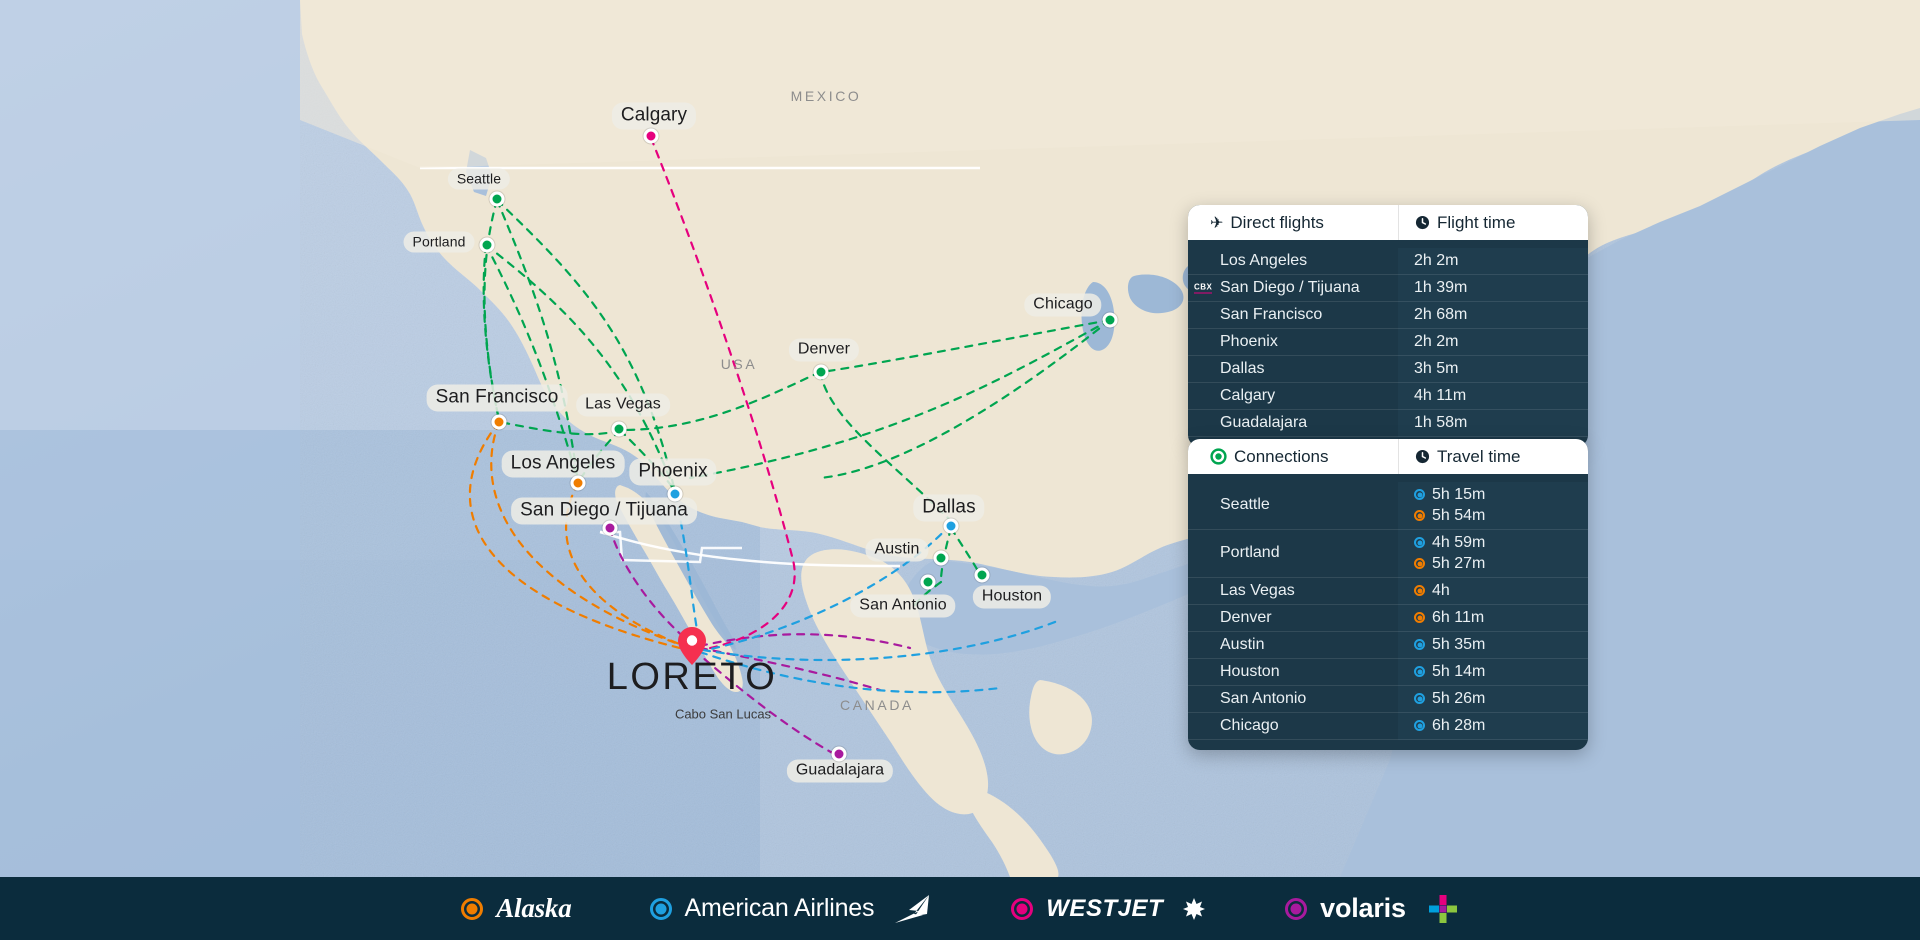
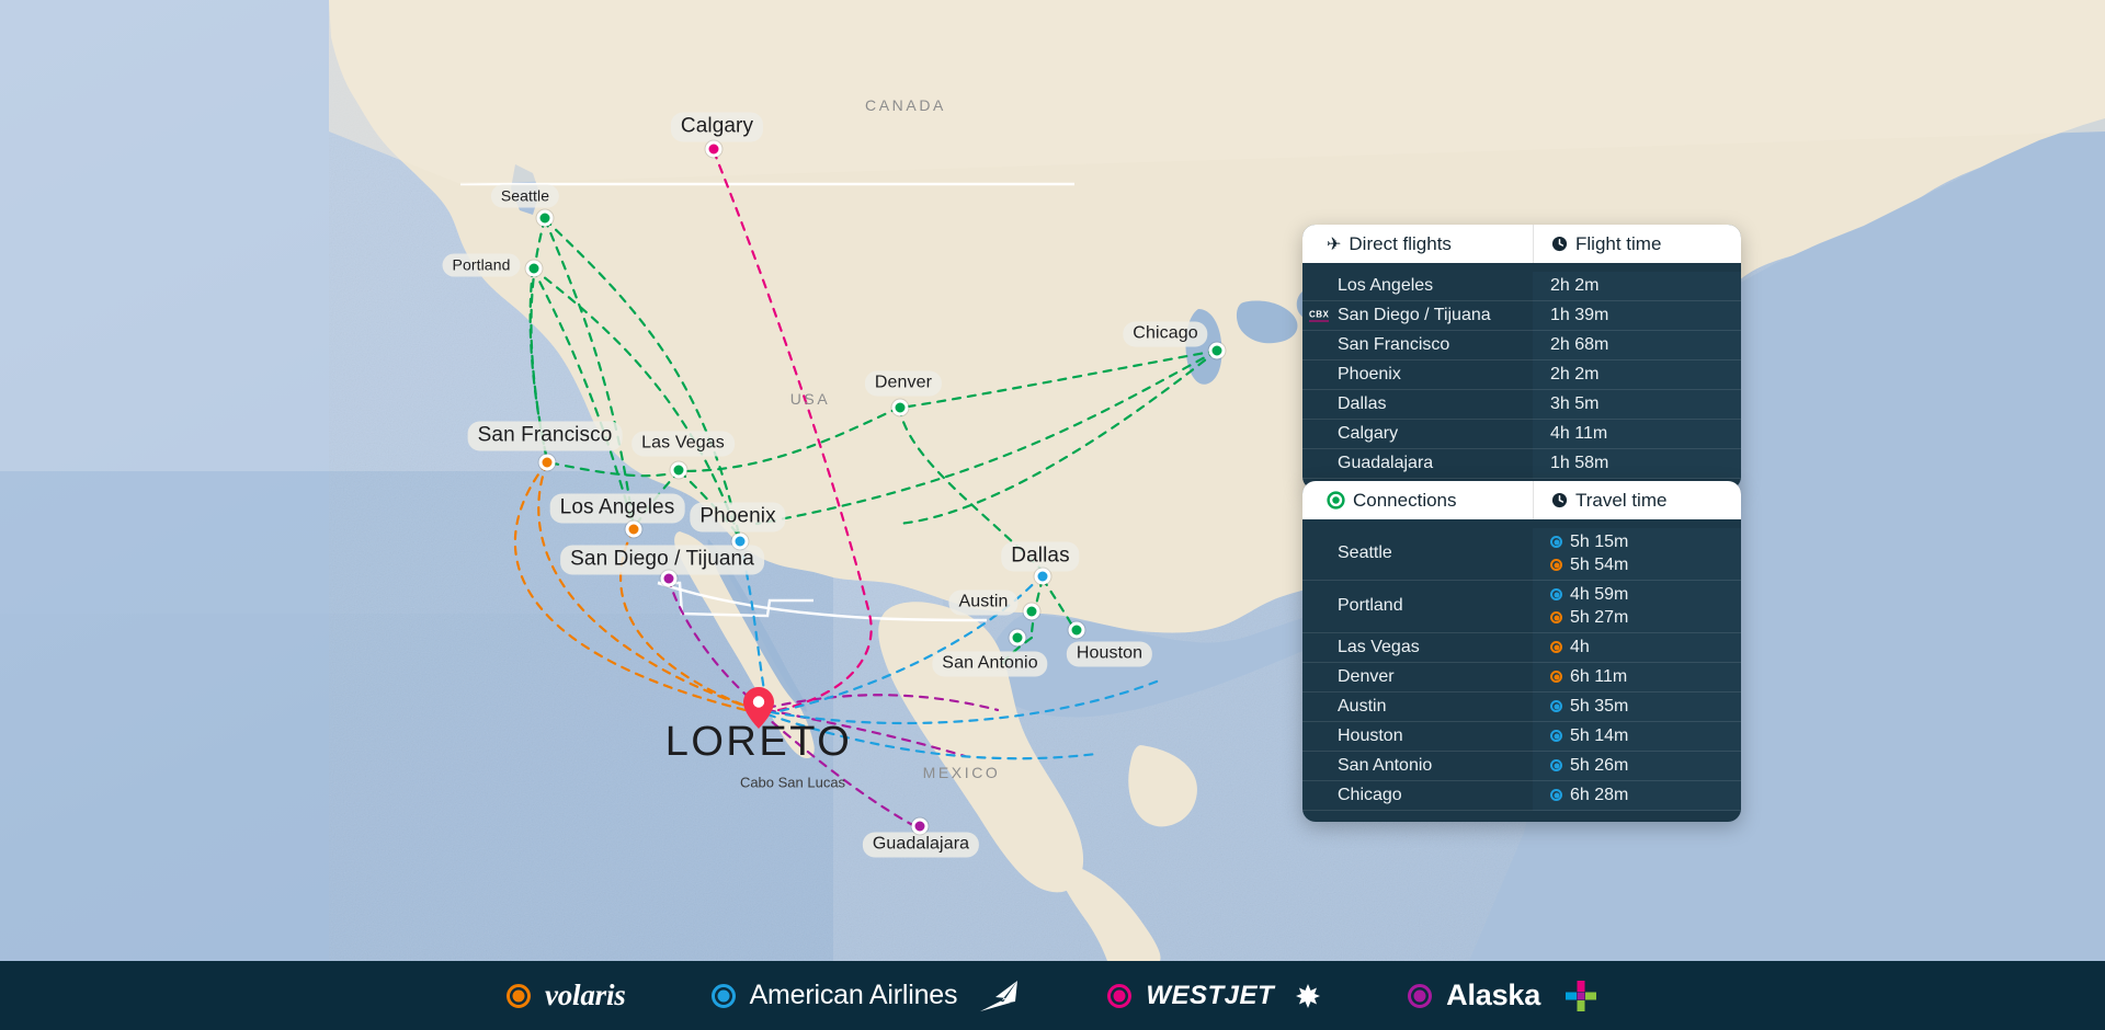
- MEXICO
+ CANADA
  USA
- CANADA
+ MEXICO
  Calgary
  Seattle
  Portland
  San Francisco
  Las Vegas
  Los Angeles
  San Diego / Tijuana
  Phoenix
  Denver
  Chicago
  Dallas
  Austin
  Houston
  San Antonio
  Guadalajara
  LORETO
  Cabo San Lucas
  ✈
  Direct flights
  Flight time
  Los Angeles
  2h 2m
  CBX
  San Diego / Tijuana
  1h 39m
  San Francisco
  2h 68m
  Phoenix
  2h 2m
  Dallas
  3h 5m
  Calgary
  4h 11m
  Guadalajara
  1h 58m
  Connections
  Travel time
  Seattle
  5h 15m
  5h 54m
  Portland
  4h 59m
  5h 27m
  Las Vegas
  4h
  Denver
  6h 11m
  Austin
  5h 35m
  Houston
  5h 14m
  San Antonio
  5h 26m
  Chicago
  6h 28m
- Alaska
+ volaris
  American Airlines
  WESTJET
- volaris
+ Alaska
